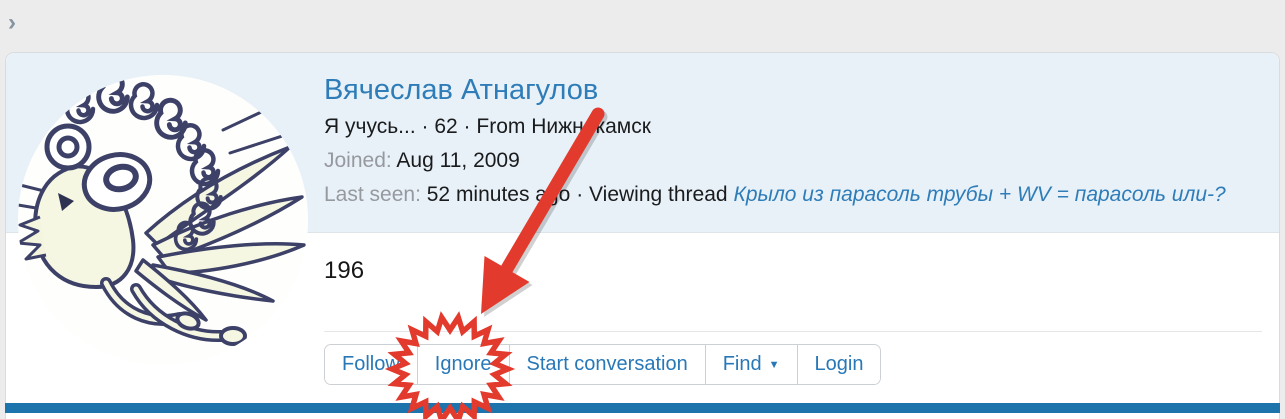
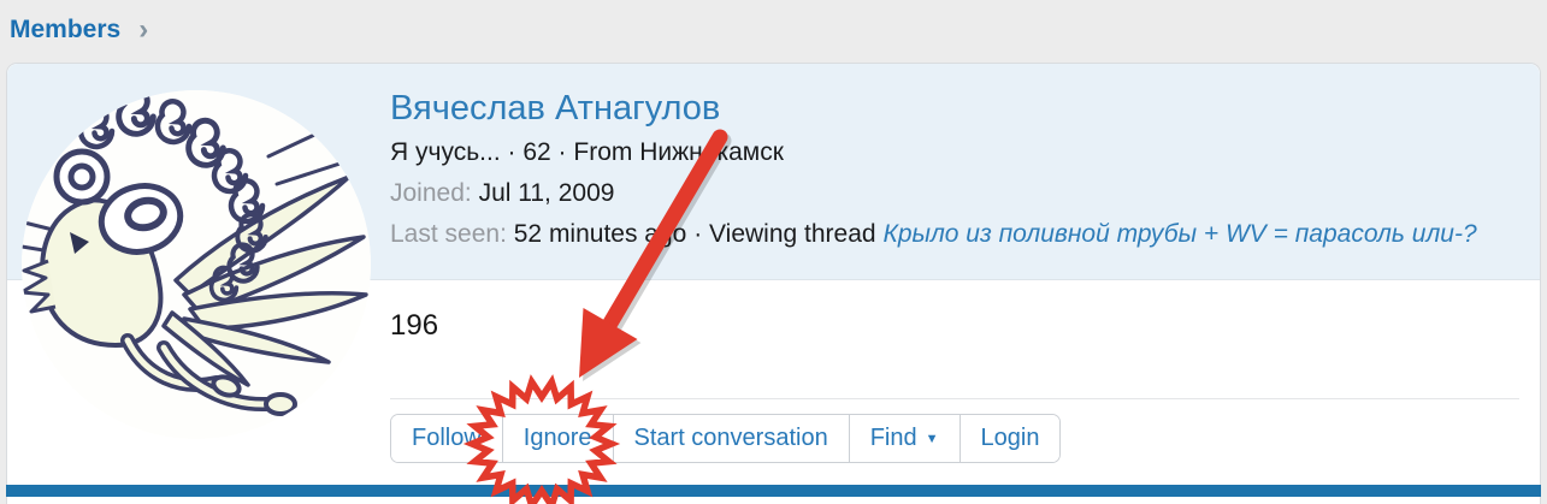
+ Members
  ›
  Вячеслав Атнагулов
  Я учусь... · 62 · From Нижнкамск
- Joined: Aug 11, 2009
+ Joined: Jul 11, 2009
- Last seen: 52 minutes ao · Viewing thread Крыло из парасоль трубы + WV = парасоль или-?
+ Last seen: 52 minutes ao · Viewing thread Крыло из поливной трубы + WV = парасоль или-?
  196
  Follow
  Ignore
  Start conversation
  Find
  ▼
  Login
